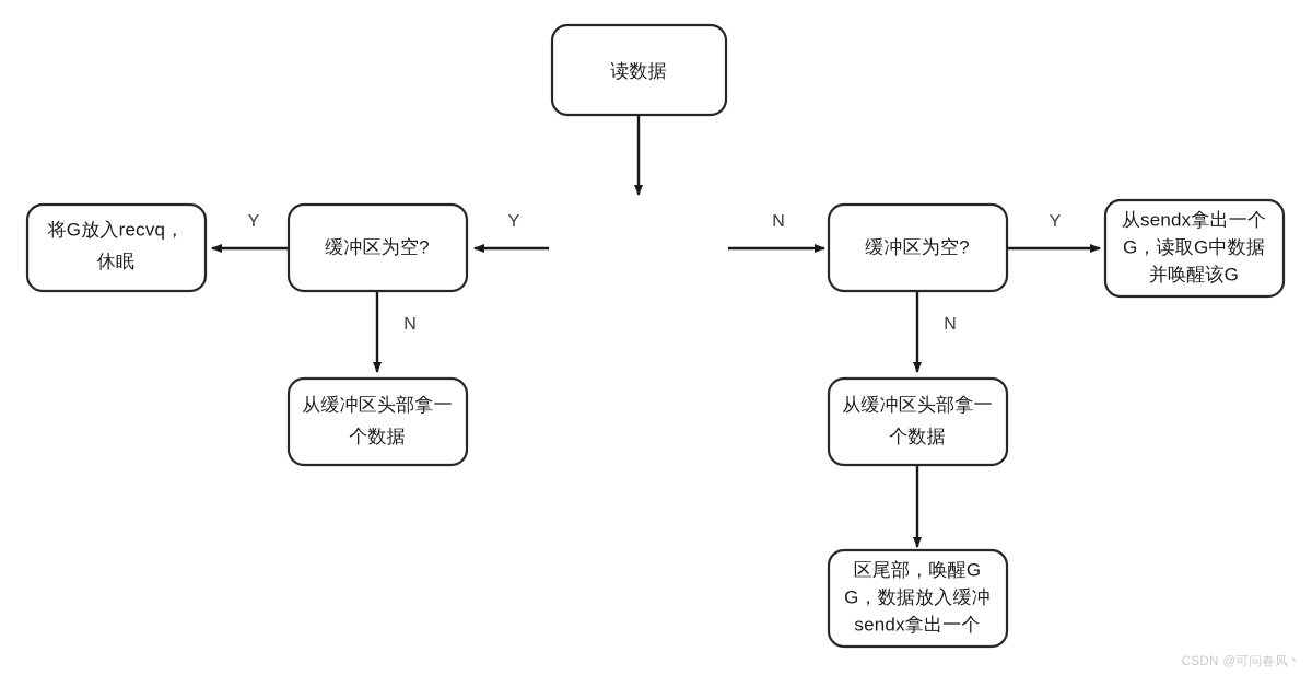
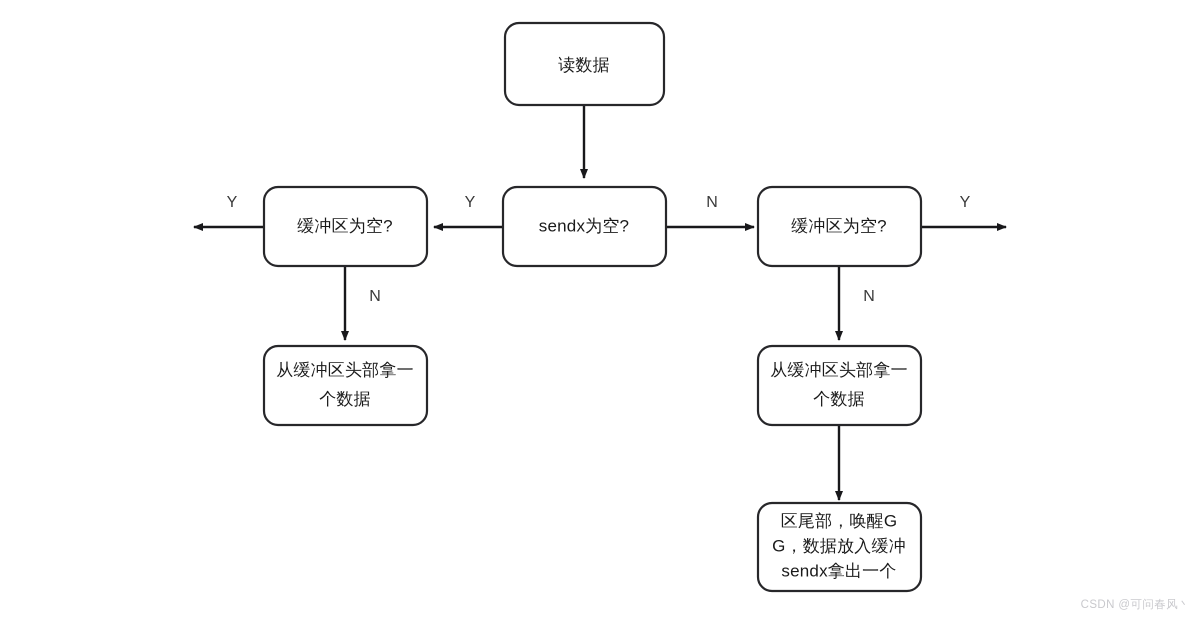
  Y
  N
  Y
  N
  Y
  N
  读数据
+ sendx为空?
  缓冲区为空?
  缓冲区为空?
- 将G放入recvq，
- 休眠
- 从sendx拿出一个
- G，读取G中数据
- 并唤醒该G
  从缓冲区头部拿一
  个数据
  从缓冲区头部拿一
  个数据
  区尾部，唤醒G
  G，数据放入缓冲
  sendx拿出一个
  CSDN @可问春风丶
